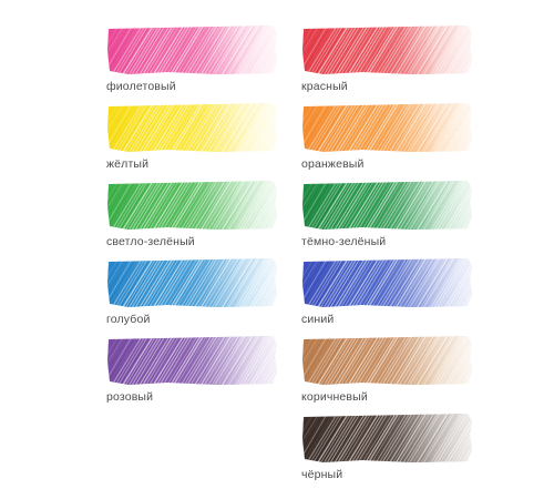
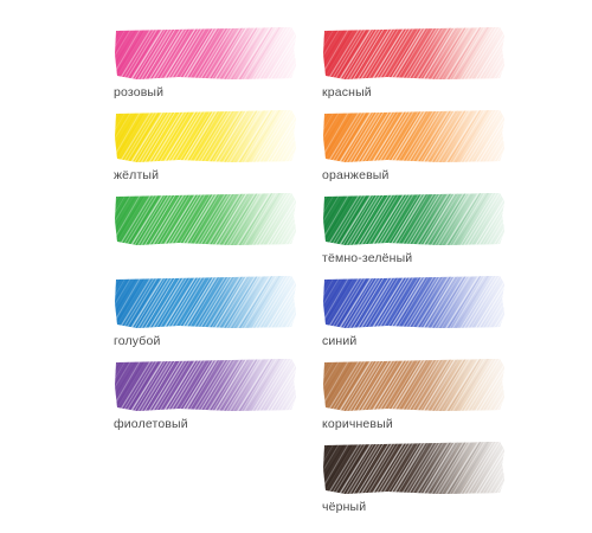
- фиолетовый
+ розовый
  красный
  жёлтый
  оранжевый
- светло-зелёный
  тёмно-зелёный
  голубой
  синий
- розовый
+ фиолетовый
  коричневый
  чёрный
